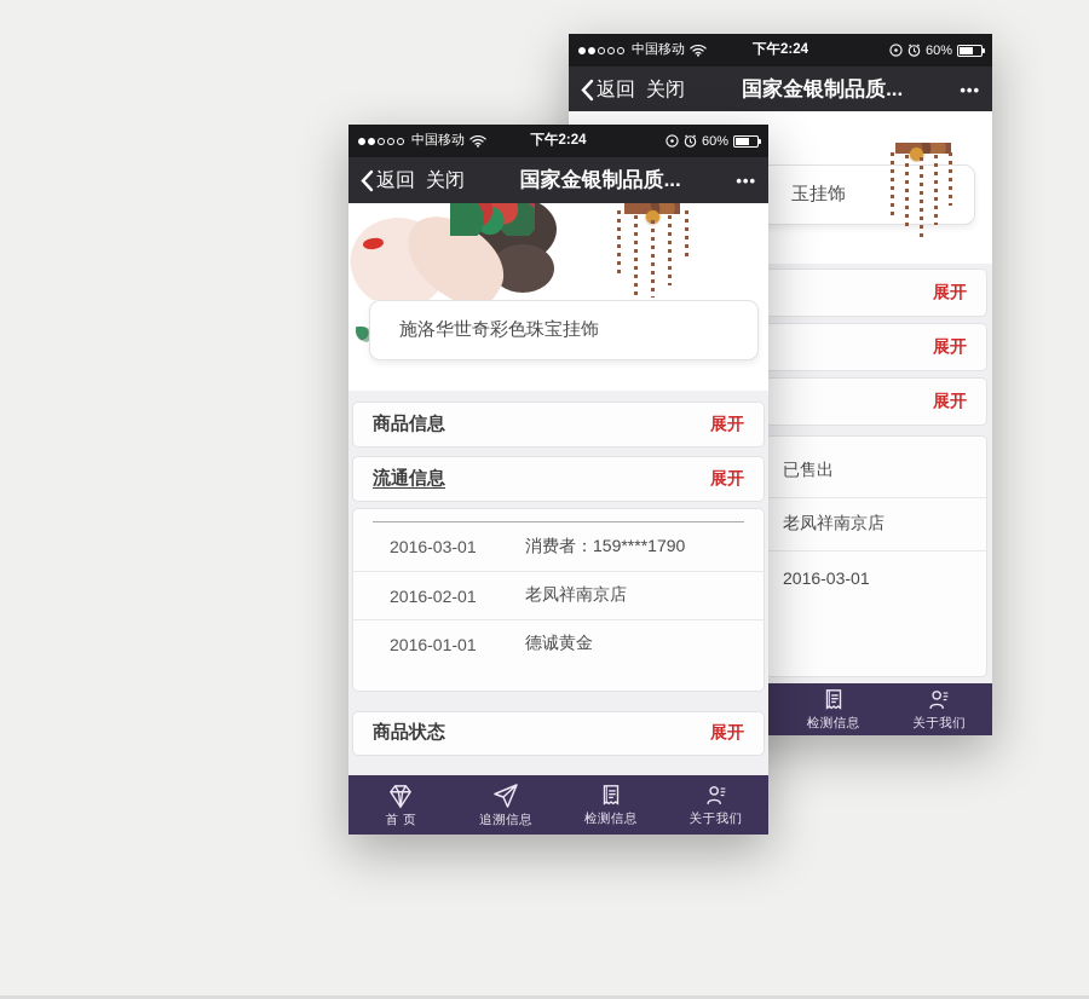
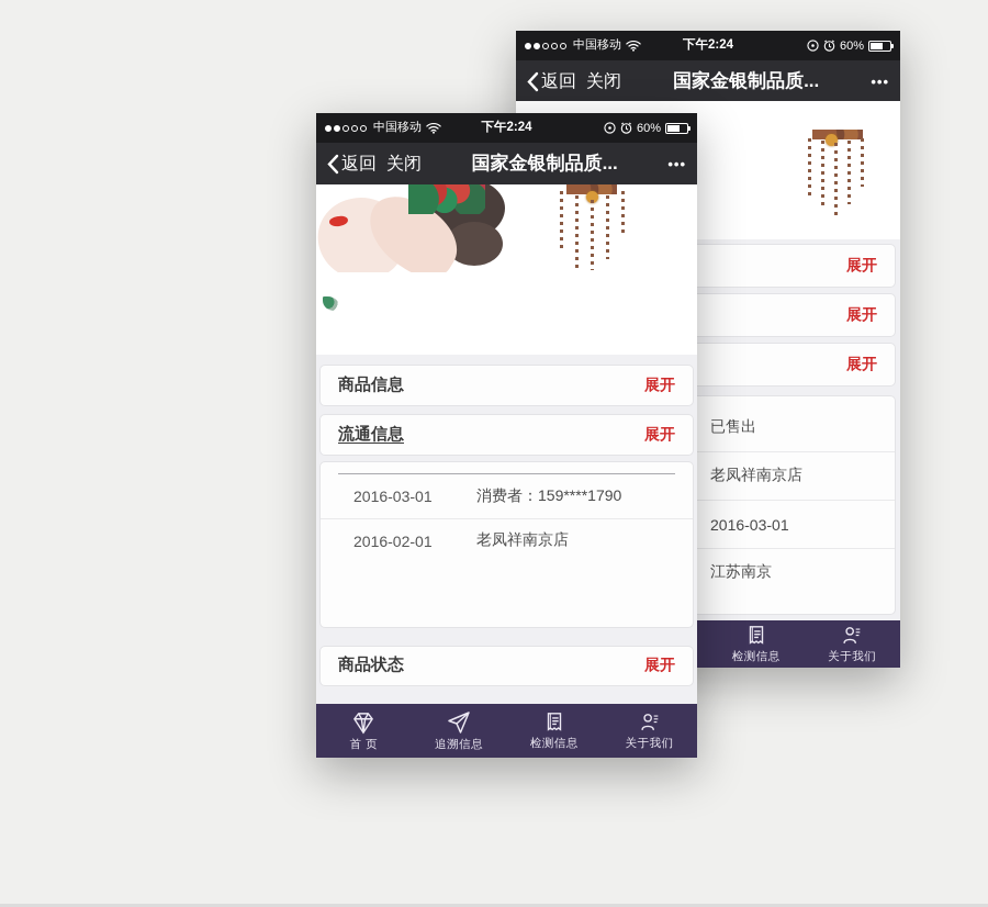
  中国移动
  下午2:24
  60%
  返回
  关闭
  国家金银制品质...
  •••
- 玉挂饰
  展开
  展开
  展开
  已售出
  老凤祥南京店
  2016-03-01
+ 江苏南京
  检测信息
  关于我们
  中国移动
  下午2:24
  60%
  返回
  关闭
  国家金银制品质...
  •••
- 施洛华世奇彩色珠宝挂饰
  商品信息
  展开
  流通信息
  展开
  2016-03-01
  消费者：159****1790
  2016-02-01
  老凤祥南京店
- 2016-01-01
- 德诚黄金
  商品状态
  展开
  首 页
  追溯信息
  检测信息
  关于我们
